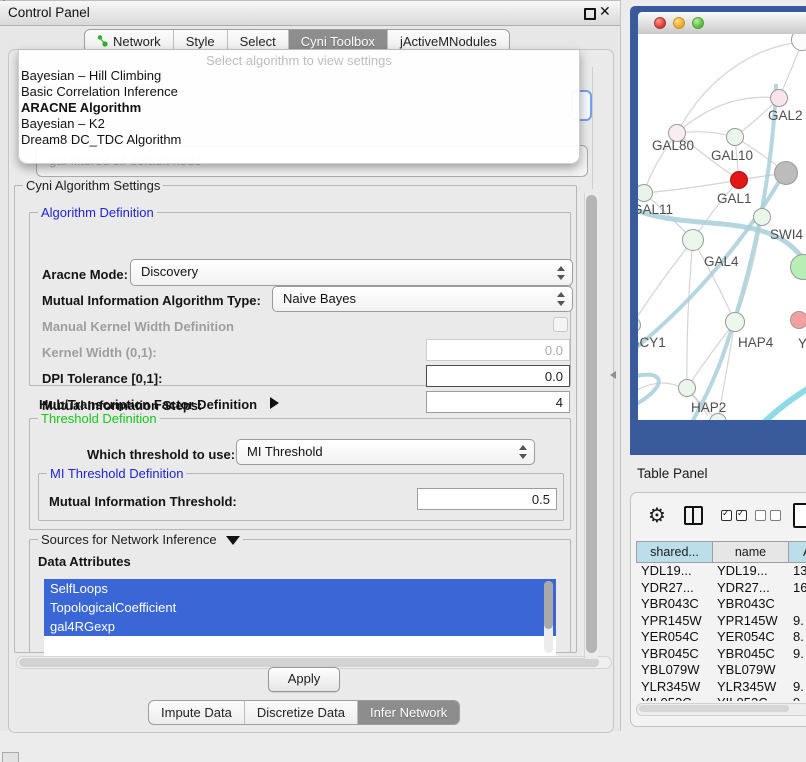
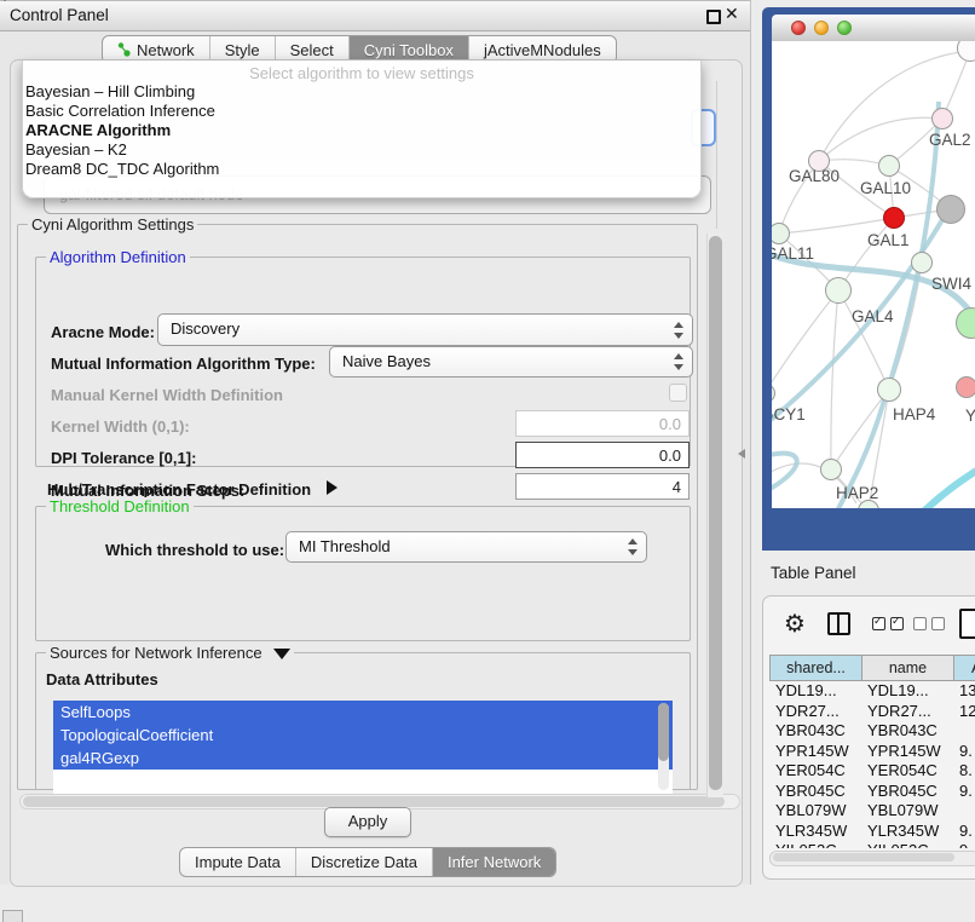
  Control Panel
  ✕
  Network
  Style
  Select
  Cyni Toolbox
  jActiveMNodules
  Select algorithm to view settings
  Bayesian – Hill Climbing
  Basic Correlation Inference
  ARACNE Algorithm
  Bayesian – K2
  Dream8 DC_TDC Algorithm
  Cyni Algorithm Settings
  Algorithm Definition
  Aracne Mode:
  Discovery
  Mutual Information Algorithm Type:
  Naive Bayes
  Manual Kernel Width Definition
  Kernel Width (0,1):
  0.0
  DPI Tolerance [0,1]:
  0.0
  Mutual Information Steps:
  4
  Hub/Transcription Factor Definition
  Threshold Definition
  Which threshold to use:
  MI Threshold
- MI Threshold Definition
- Mutual Information Threshold:
- 0.5
  Sources for Network Inference
  Data Attributes
  SelfLoops
  TopologicalCoefficient
  gal4RGexp
  Apply
  Impute Data
  Discretize Data
  Infer Network
  GAL2
  GAL80
  GAL10
  GAL1
  GAL11
  SWI4
  GAL4
  CY1
  HAP4
  Y
  HAP2
  Table Panel
  ⚙
  shared...
  name
  YDL19...
  YDL19...
  13
  YDR27...
  YDR27...
- 16
+ 12
  YBR043C
  YBR043C
  YPR145W
  YPR145W
  9.
  YER054C
  YER054C
  8.
  YBR045C
  YBR045C
  9.
  YBL079W
  YBL079W
  YLR345W
  YLR345W
  9.
